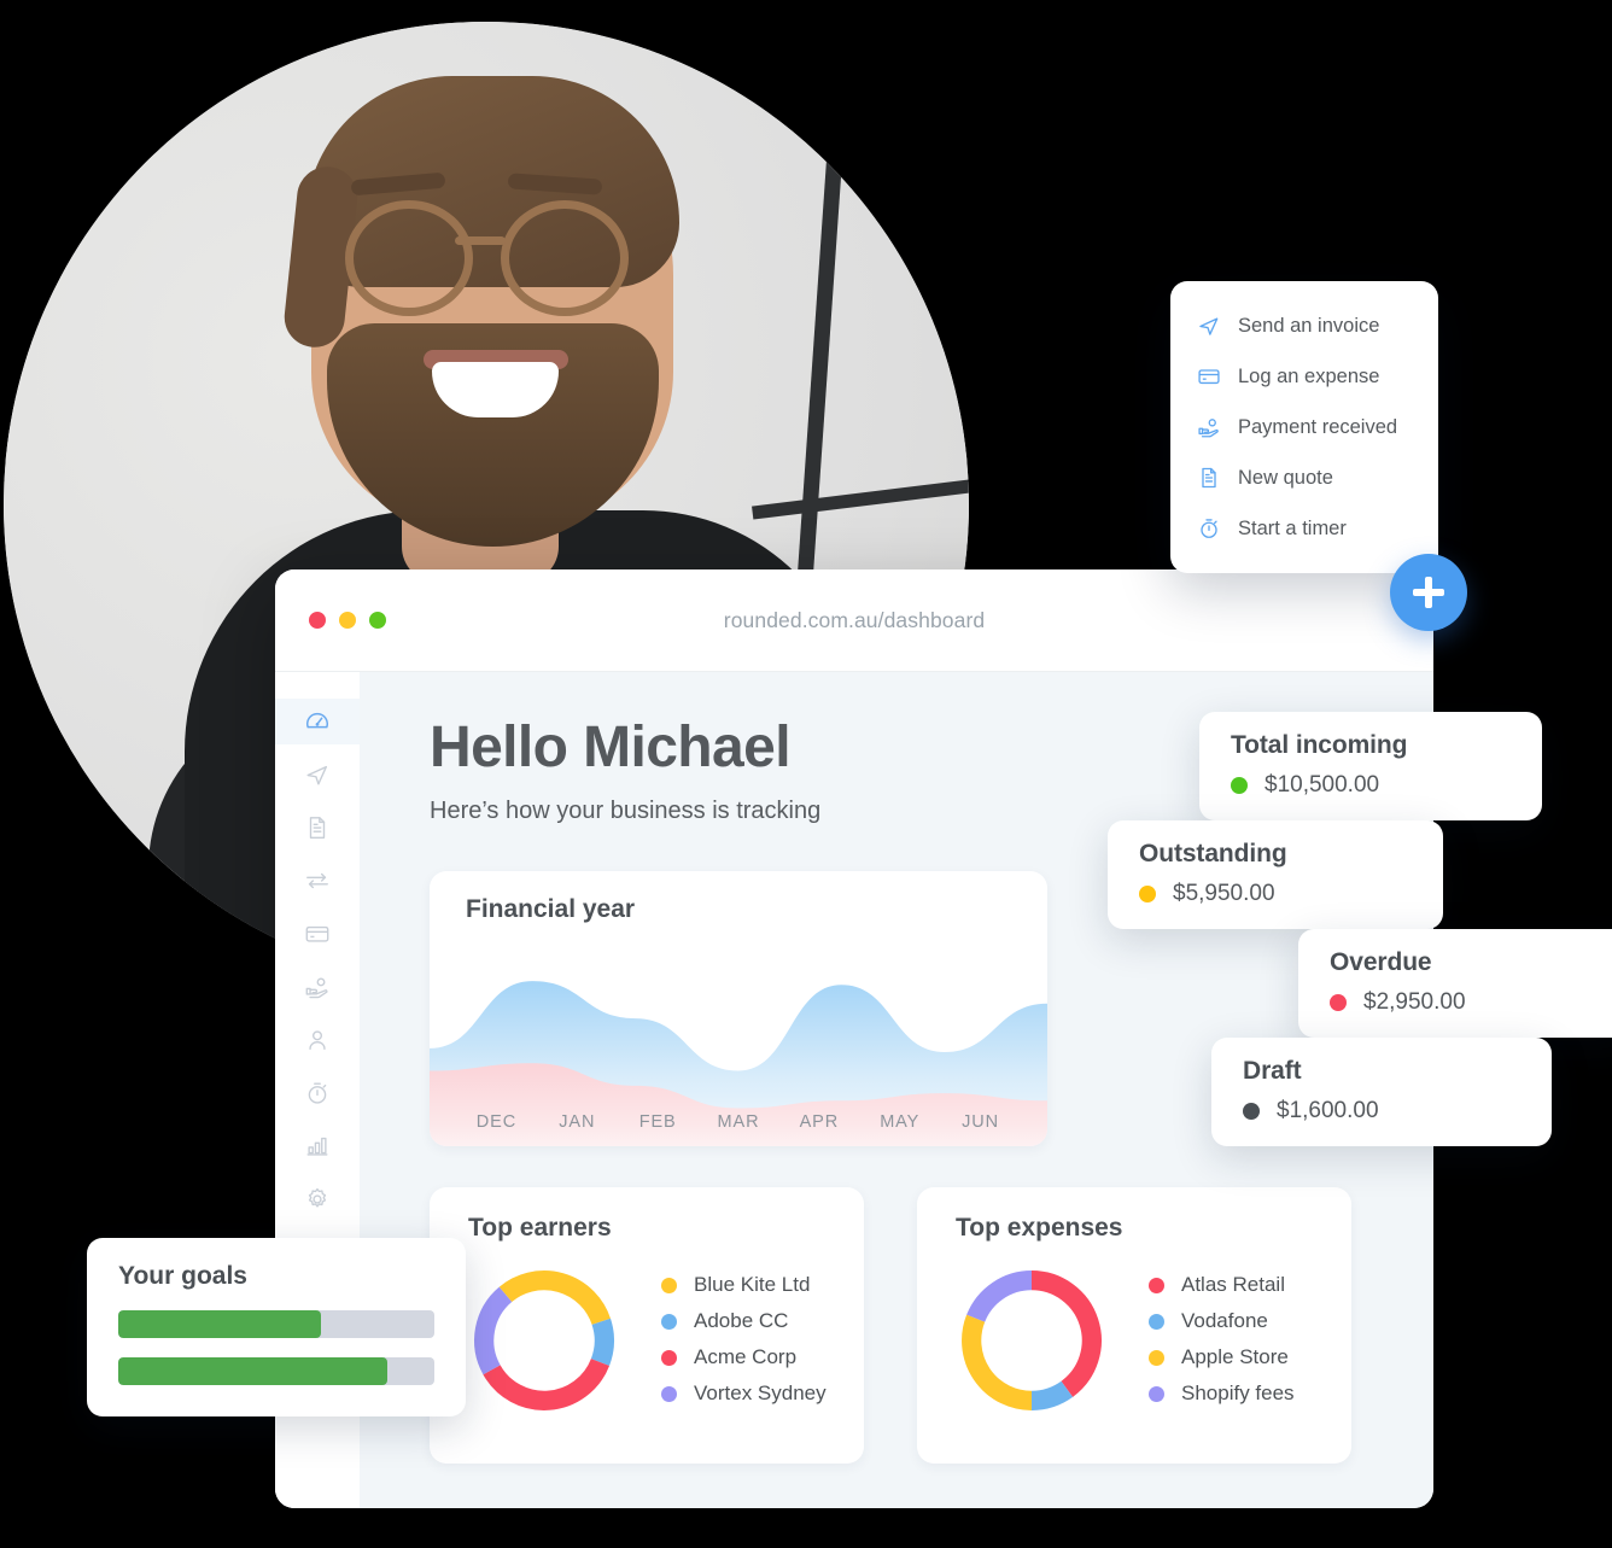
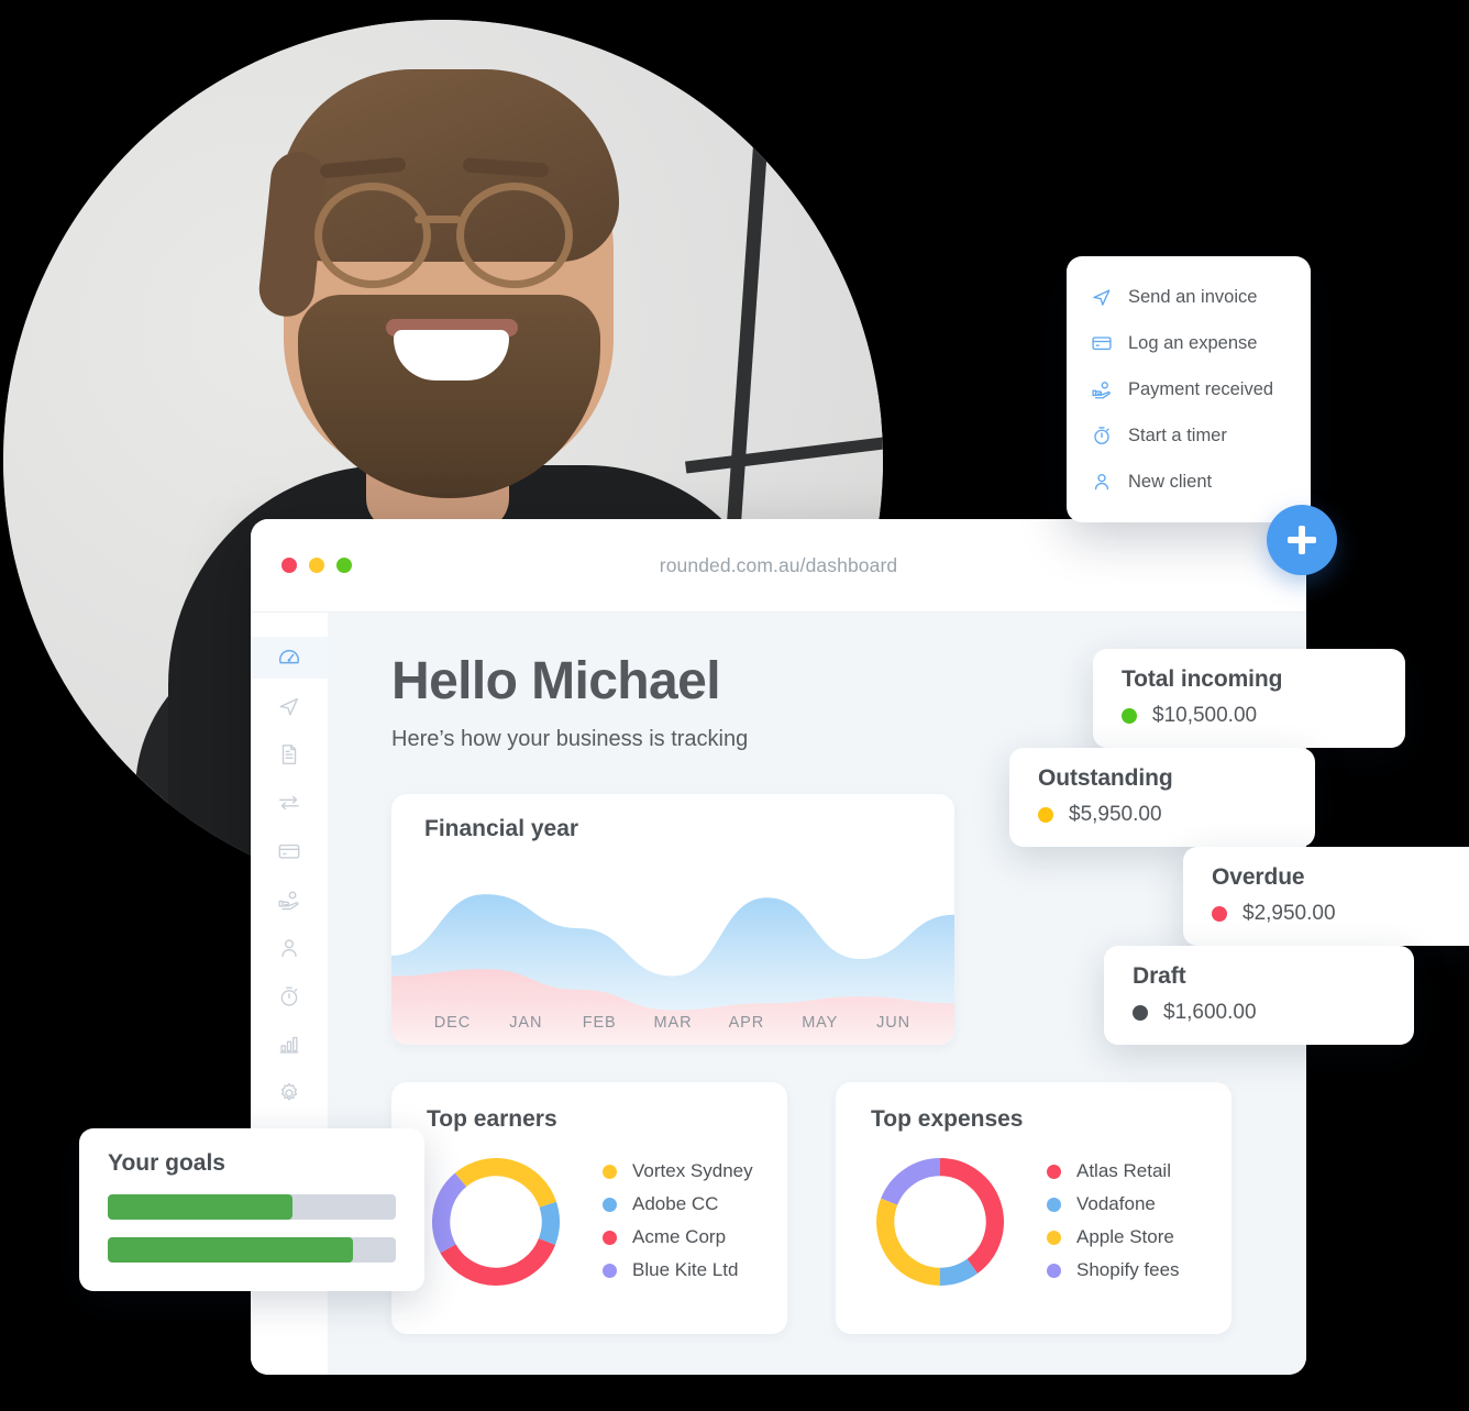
  rounded.com.au/dashboard
  Hello Michael
  Here’s how your business is tracking
  Financial year
  DEC
  JAN
  FEB
  MAR
  APR
  MAY
  JUN
  Top earners
- Blue Kite Ltd
+ Vortex Sydney
  Adobe CC
  Acme Corp
- Vortex Sydney
+ Blue Kite Ltd
  Top expenses
  Atlas Retail
  Vodafone
  Apple Store
  Shopify fees
  Total incoming
  $10,500.00
  Outstanding
  $5,950.00
  Overdue
  $2,950.00
  Draft
  $1,600.00
  Your goals
  Send an invoice
  Log an expense
  Payment received
- New quote
  Start a timer
+ New client
